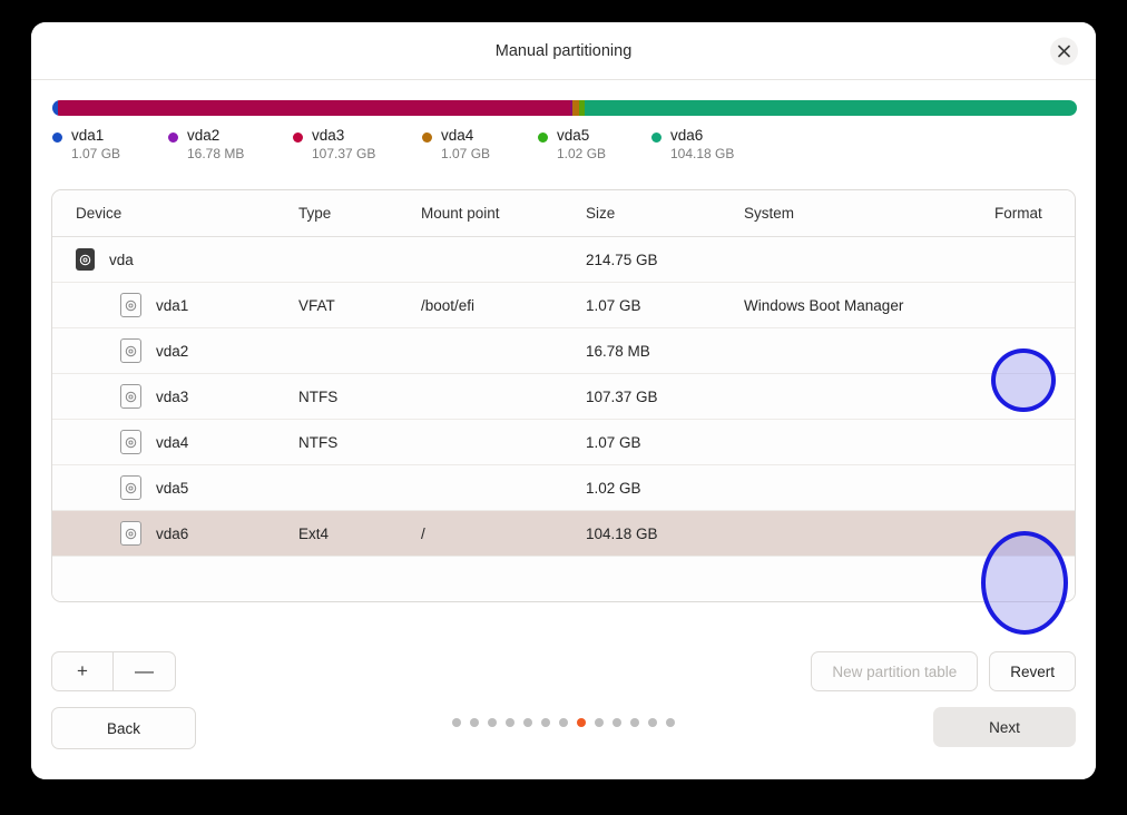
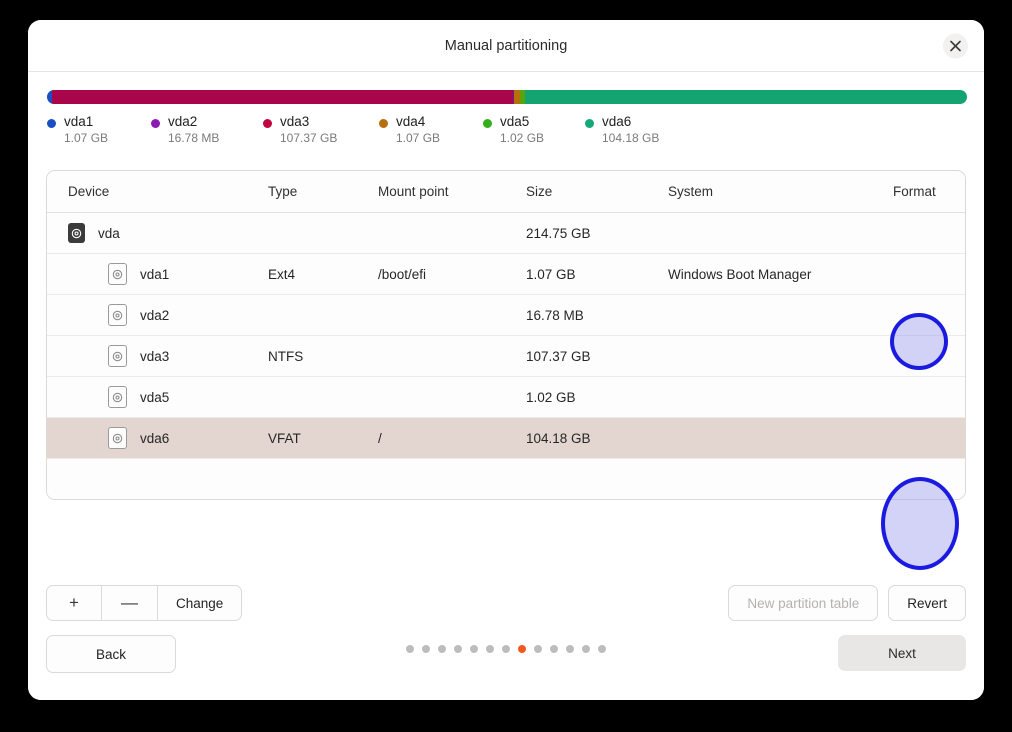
  Manual partitioning
  vda1
  1.07 GB
  vda2
  16.78 MB
  vda3
  107.37 GB
  vda4
  1.07 GB
  vda5
  1.02 GB
  vda6
  104.18 GB
  Device	Type	Mount point	Size	System	Format
  vda			214.75 GB
- vda1	VFAT	/boot/efi	1.07 GB	Windows Boot Manager
+ vda1	Ext4	/boot/efi	1.07 GB	Windows Boot Manager
  vda2			16.78 MB
  vda3	NTFS		107.37 GB
- vda4	NTFS		1.07 GB
  vda5			1.02 GB
- vda6	Ext4	/	104.18 GB
+ vda6	VFAT	/	104.18 GB
  +
  —
+ Change
  New partition table
  Revert
  Back
  Next
